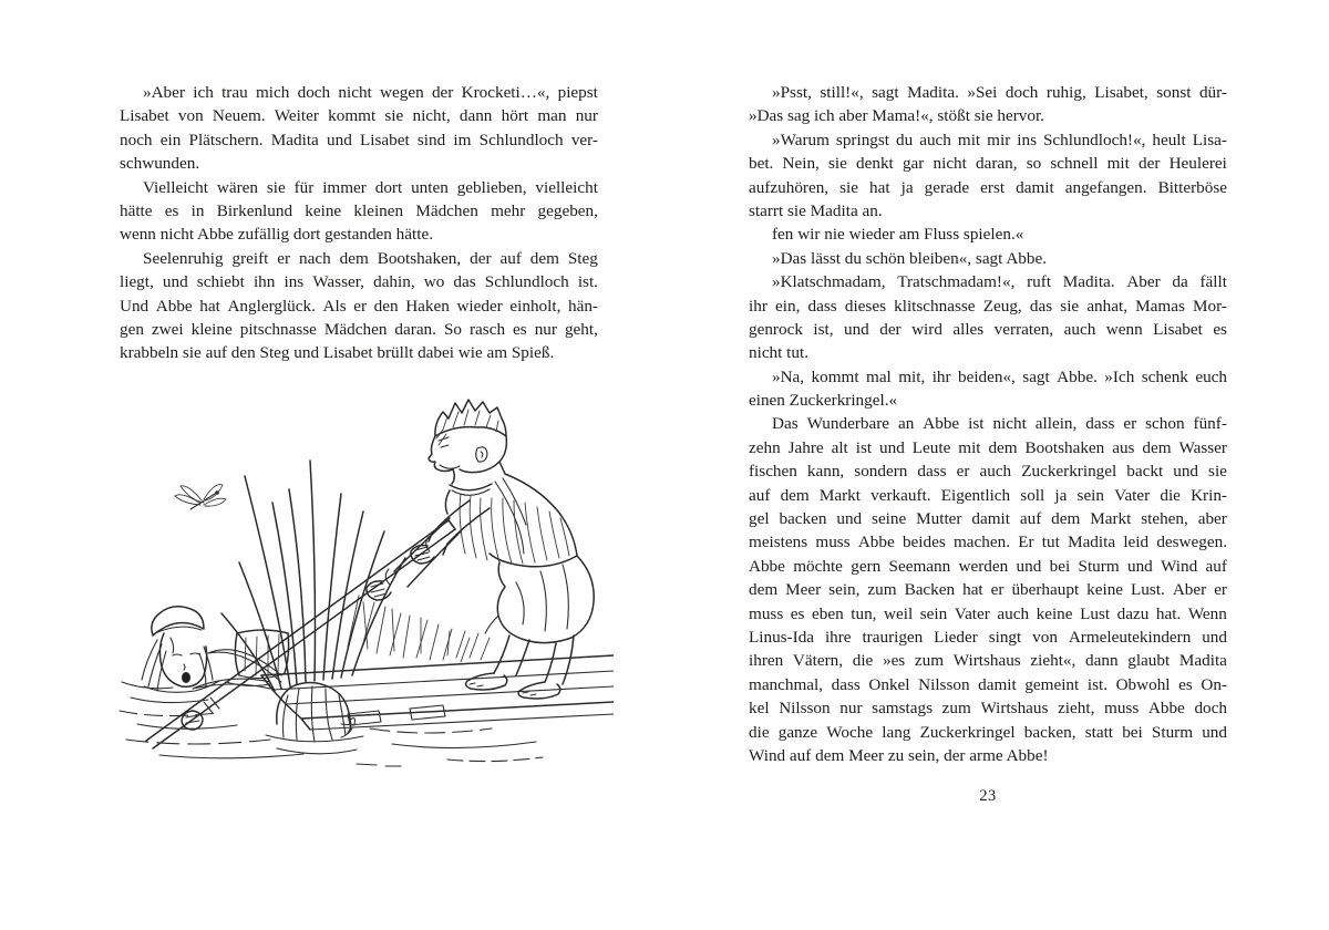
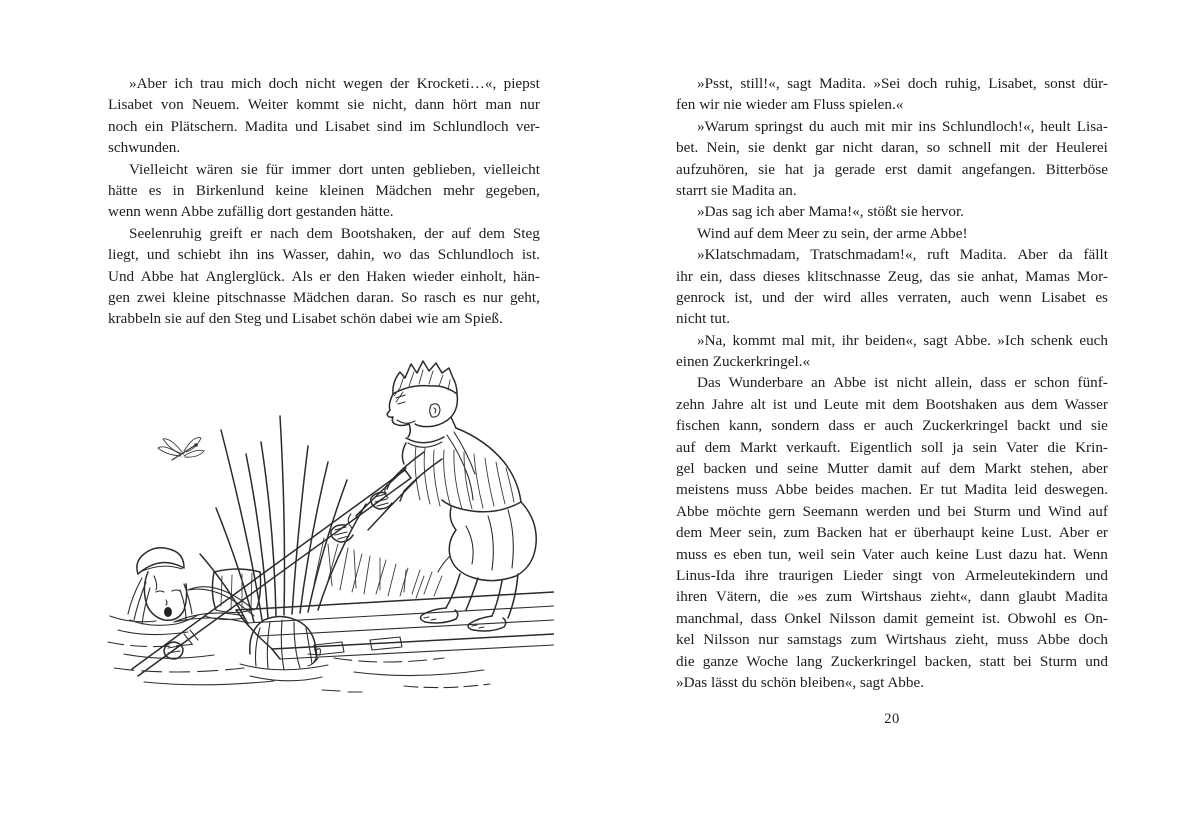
  »Aber
  ich
  trau
  mich
  doch
  nicht
  wegen
  der
  Krocketi…«,
  piepst
  Lisabet
  von
  Neuem.
  Weiter
  kommt
  sie
  nicht,
  dann
  hört
  man
  nur
  noch
  ein
  Plätschern.
  Madita
  und
  Lisabet
  sind
  im
  Schlundloch
  ver-
  schwunden.
  Vielleicht
  wären
  sie
  für
  immer
  dort
  unten
  geblieben,
  vielleicht
  hätte
  es
  in
  Birkenlund
  keine
  kleinen
  Mädchen
  mehr
  gegeben,
- wenn nicht Abbe zufällig dort gestanden hätte.
+ wenn wenn Abbe zufällig dort gestanden hätte.
  Seelenruhig
  greift
  er
  nach
  dem
  Bootshaken,
  der
  auf
  dem
  Steg
  liegt,
  und
  schiebt
  ihn
  ins
  Wasser,
  dahin,
  wo
  das
  Schlundloch
  ist.
  Und
  Abbe
  hat
  Anglerglück.
  Als
  er
  den
  Haken
  wieder
  einholt,
  hän-
  gen
  zwei
  kleine
  pitschnasse
  Mädchen
  daran.
  So
  rasch
  es
  nur
  geht,
- krabbeln sie auf den Steg und Lisabet brüllt dabei wie am Spieß.
+ krabbeln sie auf den Steg und Lisabet schön dabei wie am Spieß.
  »Psst,
  still!«,
  sagt
  Madita.
  »Sei
  doch
  ruhig,
  Lisabet,
  sonst
  dür-
- »Das sag ich aber Mama!«, stößt sie hervor.
+ fen wir nie wieder am Fluss spielen.«
  »Warum
  springst
  du
  auch
  mit
  mir
  ins
  Schlundloch!«,
  heult
  Lisa-
  bet.
  Nein,
  sie
  denkt
  gar
  nicht
  daran,
  so
  schnell
  mit
  der
  Heulerei
  aufzuhören,
  sie
  hat
  ja
  gerade
  erst
  damit
  angefangen.
  Bitterböse
  starrt sie Madita an.
- fen wir nie wieder am Fluss spielen.«
+ »Das sag ich aber Mama!«, stößt sie hervor.
- »Das lässt du schön bleiben«, sagt Abbe.
+ Wind auf dem Meer zu sein, der arme Abbe!
  »Klatschmadam,
  Tratschmadam!«,
  ruft
  Madita.
  Aber
  da
  fällt
  ihr
  ein,
  dass
  dieses
  klitschnasse
  Zeug,
  das
  sie
  anhat,
  Mamas
  Mor-
  genrock
  ist,
  und
  der
  wird
  alles
  verraten,
  auch
  wenn
  Lisabet
  es
  nicht tut.
  »Na,
  kommt
  mal
  mit,
  ihr
  beiden«,
  sagt
  Abbe.
  »Ich
  schenk
  euch
  einen Zuckerkringel.«
  Das
  Wunderbare
  an
  Abbe
  ist
  nicht
  allein,
  dass
  er
  schon
  fünf-
  zehn
  Jahre
  alt
  ist
  und
  Leute
  mit
  dem
  Bootshaken
  aus
  dem
  Wasser
  fischen
  kann,
  sondern
  dass
  er
  auch
  Zuckerkringel
  backt
  und
  sie
  auf
  dem
  Markt
  verkauft.
  Eigentlich
  soll
  ja
  sein
  Vater
  die
  Krin-
  gel
  backen
  und
  seine
  Mutter
  damit
  auf
  dem
  Markt
  stehen,
  aber
  meistens
  muss
  Abbe
  beides
  machen.
  Er
  tut
  Madita
  leid
  deswegen.
  Abbe
  möchte
  gern
  Seemann
  werden
  und
  bei
  Sturm
  und
  Wind
  auf
  dem
  Meer
  sein,
  zum
  Backen
  hat
  er
  überhaupt
  keine
  Lust.
  Aber
  er
  muss
  es
  eben
  tun,
  weil
  sein
  Vater
  auch
  keine
  Lust
  dazu
  hat.
  Wenn
  Linus-Ida
  ihre
  traurigen
  Lieder
  singt
  von
  Armeleutekindern
  und
  ihren
  Vätern,
  die
  »es
  zum
  Wirtshaus
  zieht«,
  dann
  glaubt
  Madita
  manchmal,
  dass
  Onkel
  Nilsson
  damit
  gemeint
  ist.
  Obwohl
  es
  On-
  kel
  Nilsson
  nur
  samstags
  zum
  Wirtshaus
  zieht,
  muss
  Abbe
  doch
  die
  ganze
  Woche
  lang
  Zuckerkringel
  backen,
  statt
  bei
  Sturm
  und
- Wind auf dem Meer zu sein, der arme Abbe!
+ »Das lässt du schön bleiben«, sagt Abbe.
- 23
+ 20
